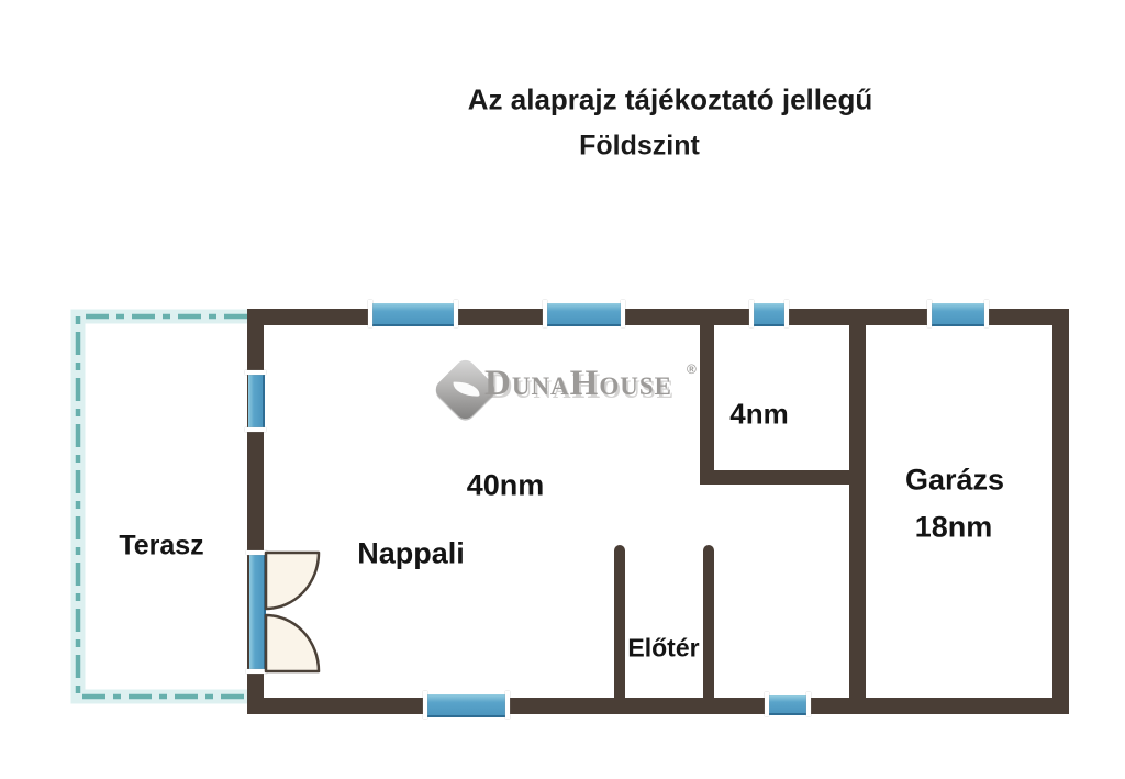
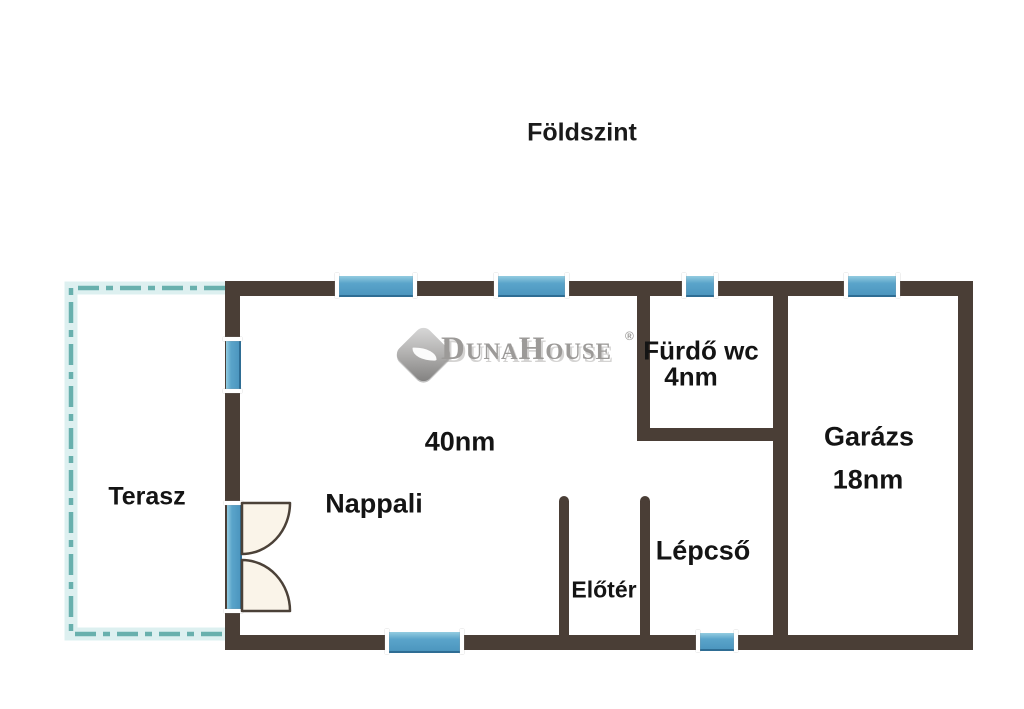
- Az alaprajz tájékoztató jellegű
  Földszint
  DunaHouse
  ®
  Terasz
  40nm
  Nappali
+ Fürdő wc
  4nm
  Garázs
  18nm
+ Lépcső
  Előtér
